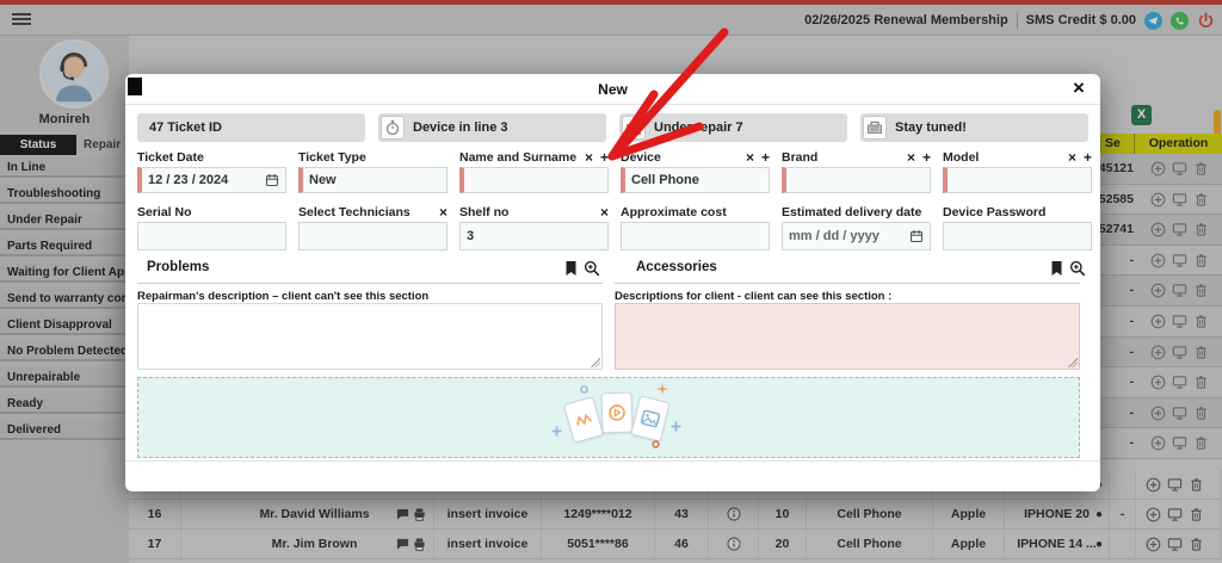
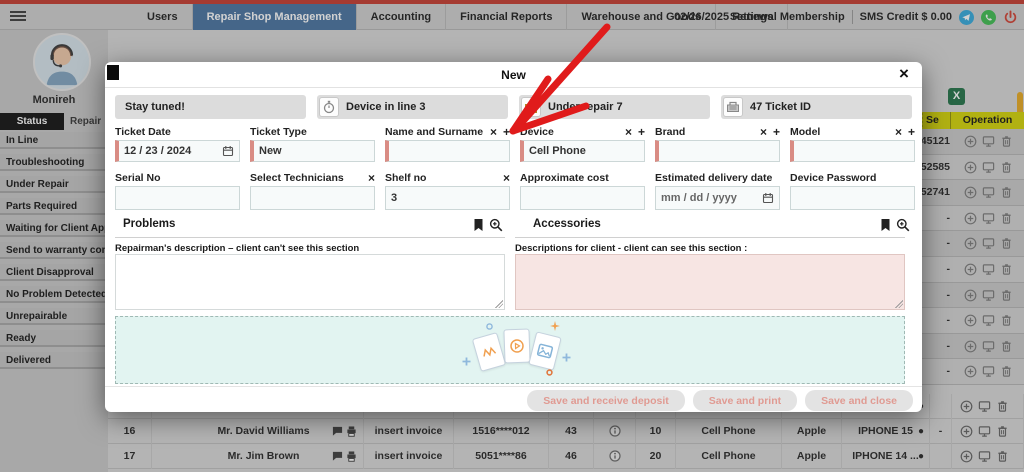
+ Users
+ Repair Shop Management
+ Accounting
+ Financial Reports
+ Warehouse and Goods
+ Settings
  02/26/2025 Renewal Membership
  SMS Credit $ 0.00
  Monireh
  Status
  Repair
  In Line
  Troubleshooting
  Under Repair
  Parts Required
  Waiting for Client Ap
  Send to warranty co
  Client Disapproval
  No Problem Detecte
  Unrepairable
  Ready
  Delivered
  X
  Se
  Operation
  45121
  52585
  52741
  -
  -
  -
  -
  -
  -
  -
  16
  Mr. David Williams
  insert invoice
- 1249****012
+ 1516****012
  43
  10
  Cell Phone
  Apple
- IPHONE 20
+ IPHONE 15
  ●
  -
  17
  Mr. Jim Brown
  insert invoice
  5051****86
  46
  20
  Cell Phone
  Apple
  IPHONE 14 ...
  ●
  New
  ×
- 47 Ticket ID
+ Stay tuned!
  Device in line 3
  Undepair 7
- Stay tuned!
+ 47 Ticket ID
  Ticket Date
  12 / 23 / 2024
  Ticket Type
  New
  Name and Surname
  ×
  +
  Device
  ×
  +
  Cell Phone
  Brand
  ×
  +
  Model
  ×
  +
  Serial No
  Select Technicians
  ×
  Shelf no
  ×
  3
  Approximate cost
  Estimated delivery date
  mm / dd / yyyy
  Device Password
  Problems
  Accessories
  Repairman's description – client can't see this section
  Descriptions for client - client can see this section :
+ Save and receive deposit
+ Save and print
+ Save and close
